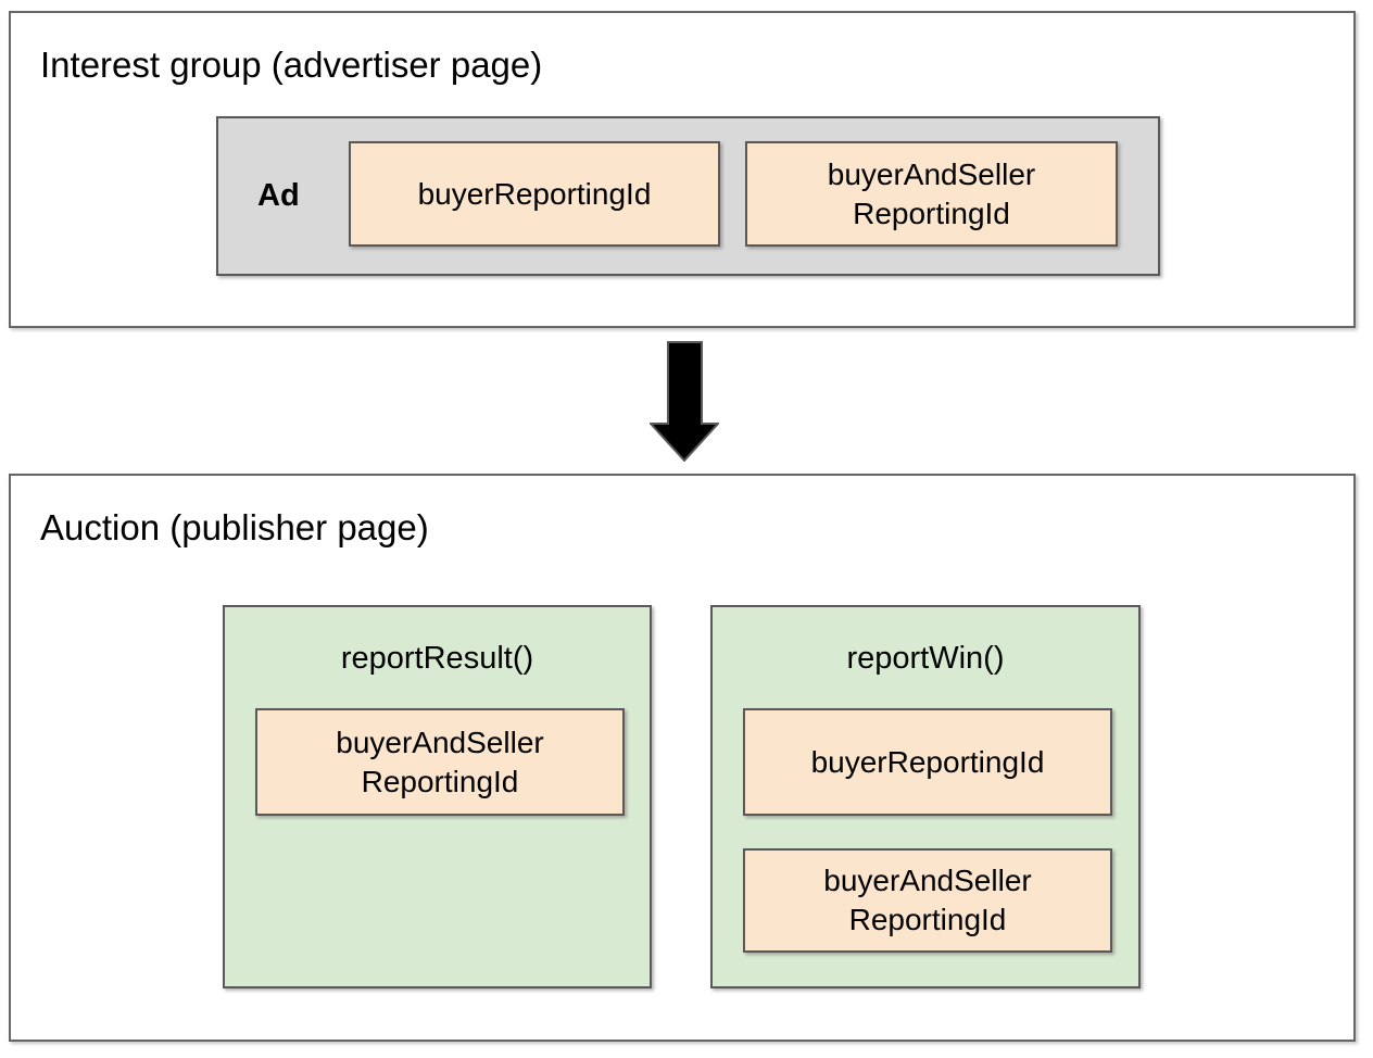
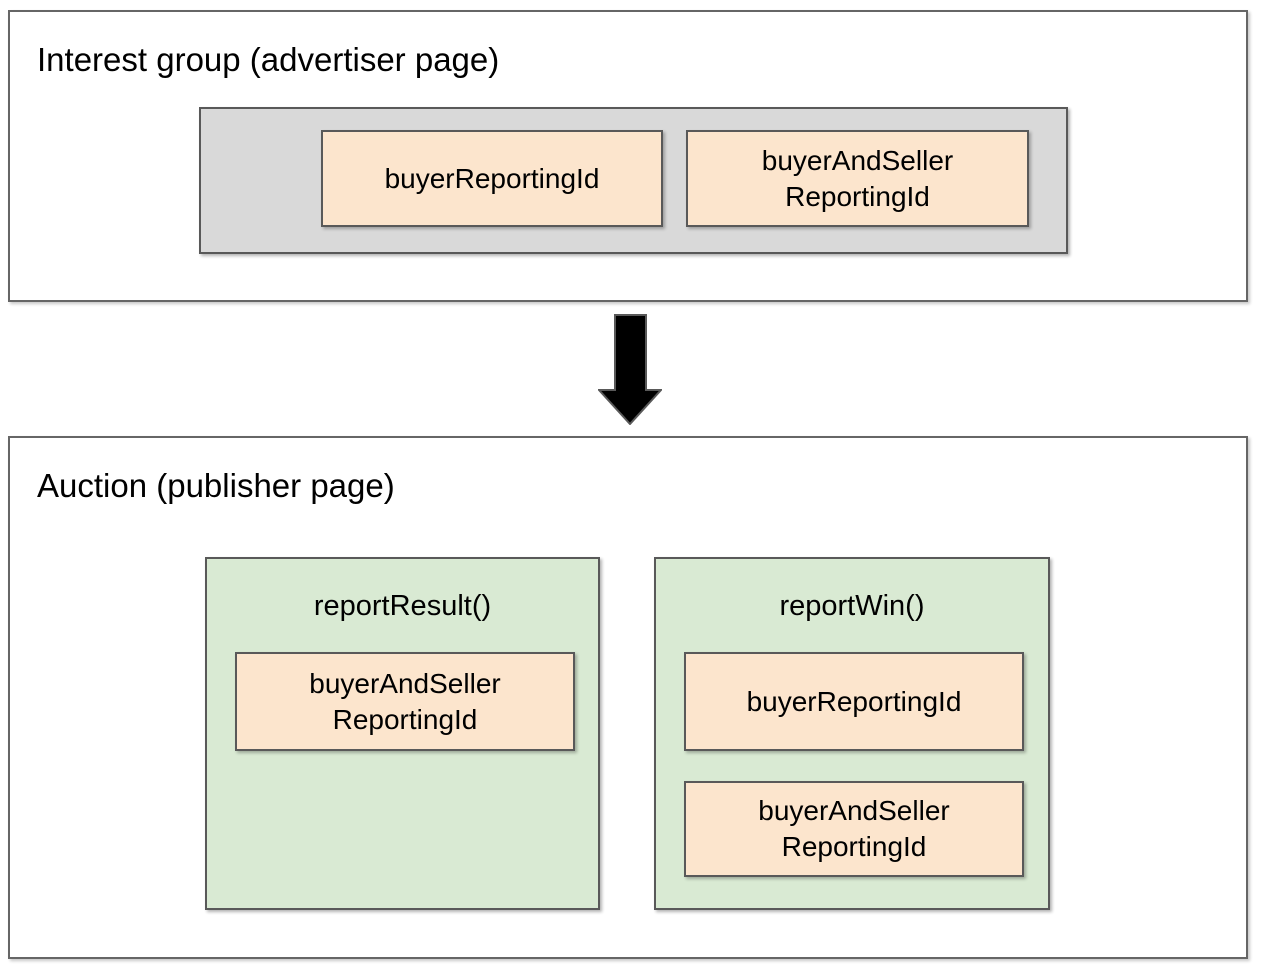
  Interest group (advertiser page)
- Ad
  buyerReportingId
  buyerAndSeller
  ReportingId
  Auction (publisher page)
  reportResult()
  buyerAndSeller
  ReportingId
  reportWin()
  buyerReportingId
  buyerAndSeller
  ReportingId
